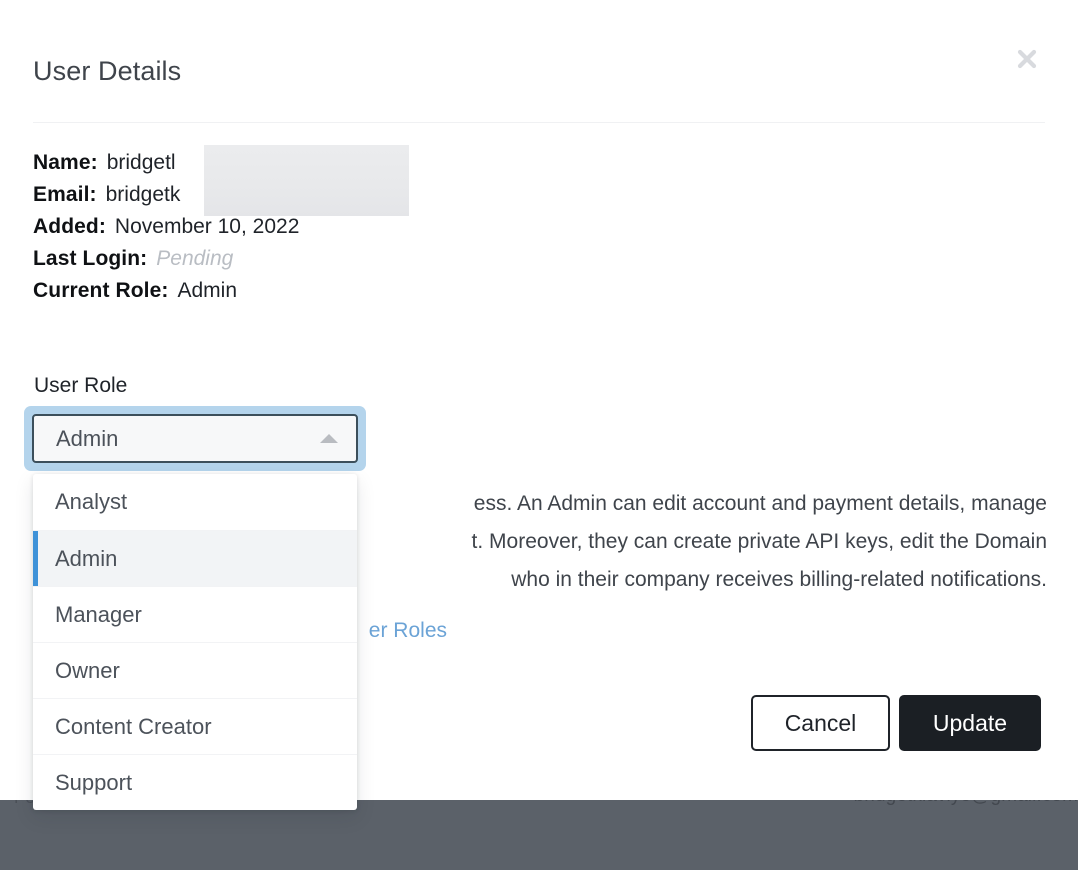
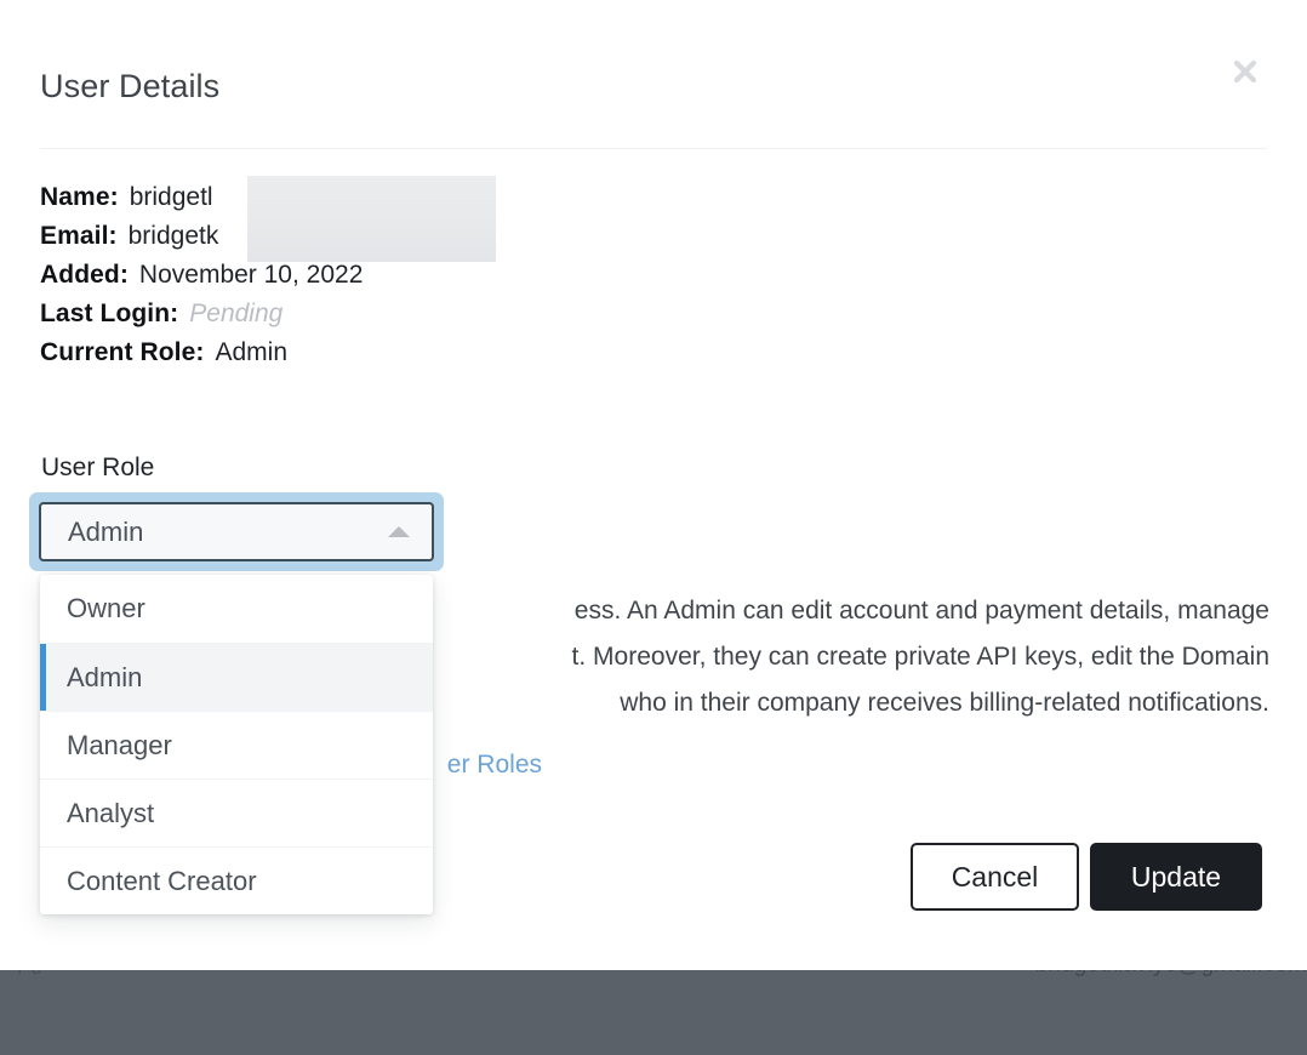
  User Details
  Name:
  bridgetl
  Email:
  bridgetk
  Added:
  November 10, 2022
  Last Login:
  Pending
  Current Role:
  Admin
  ess. An Admin can edit account and payment details, manage
  t. Moreover, they can create private API keys, edit the Domain
  who in their company receives billing-related notifications.
  er Roles
  User Role
  Admin
- Analyst
+ Owner
  Admin
  Manager
- Owner
+ Analyst
  Content Creator
- Support
  Cancel
  Update
